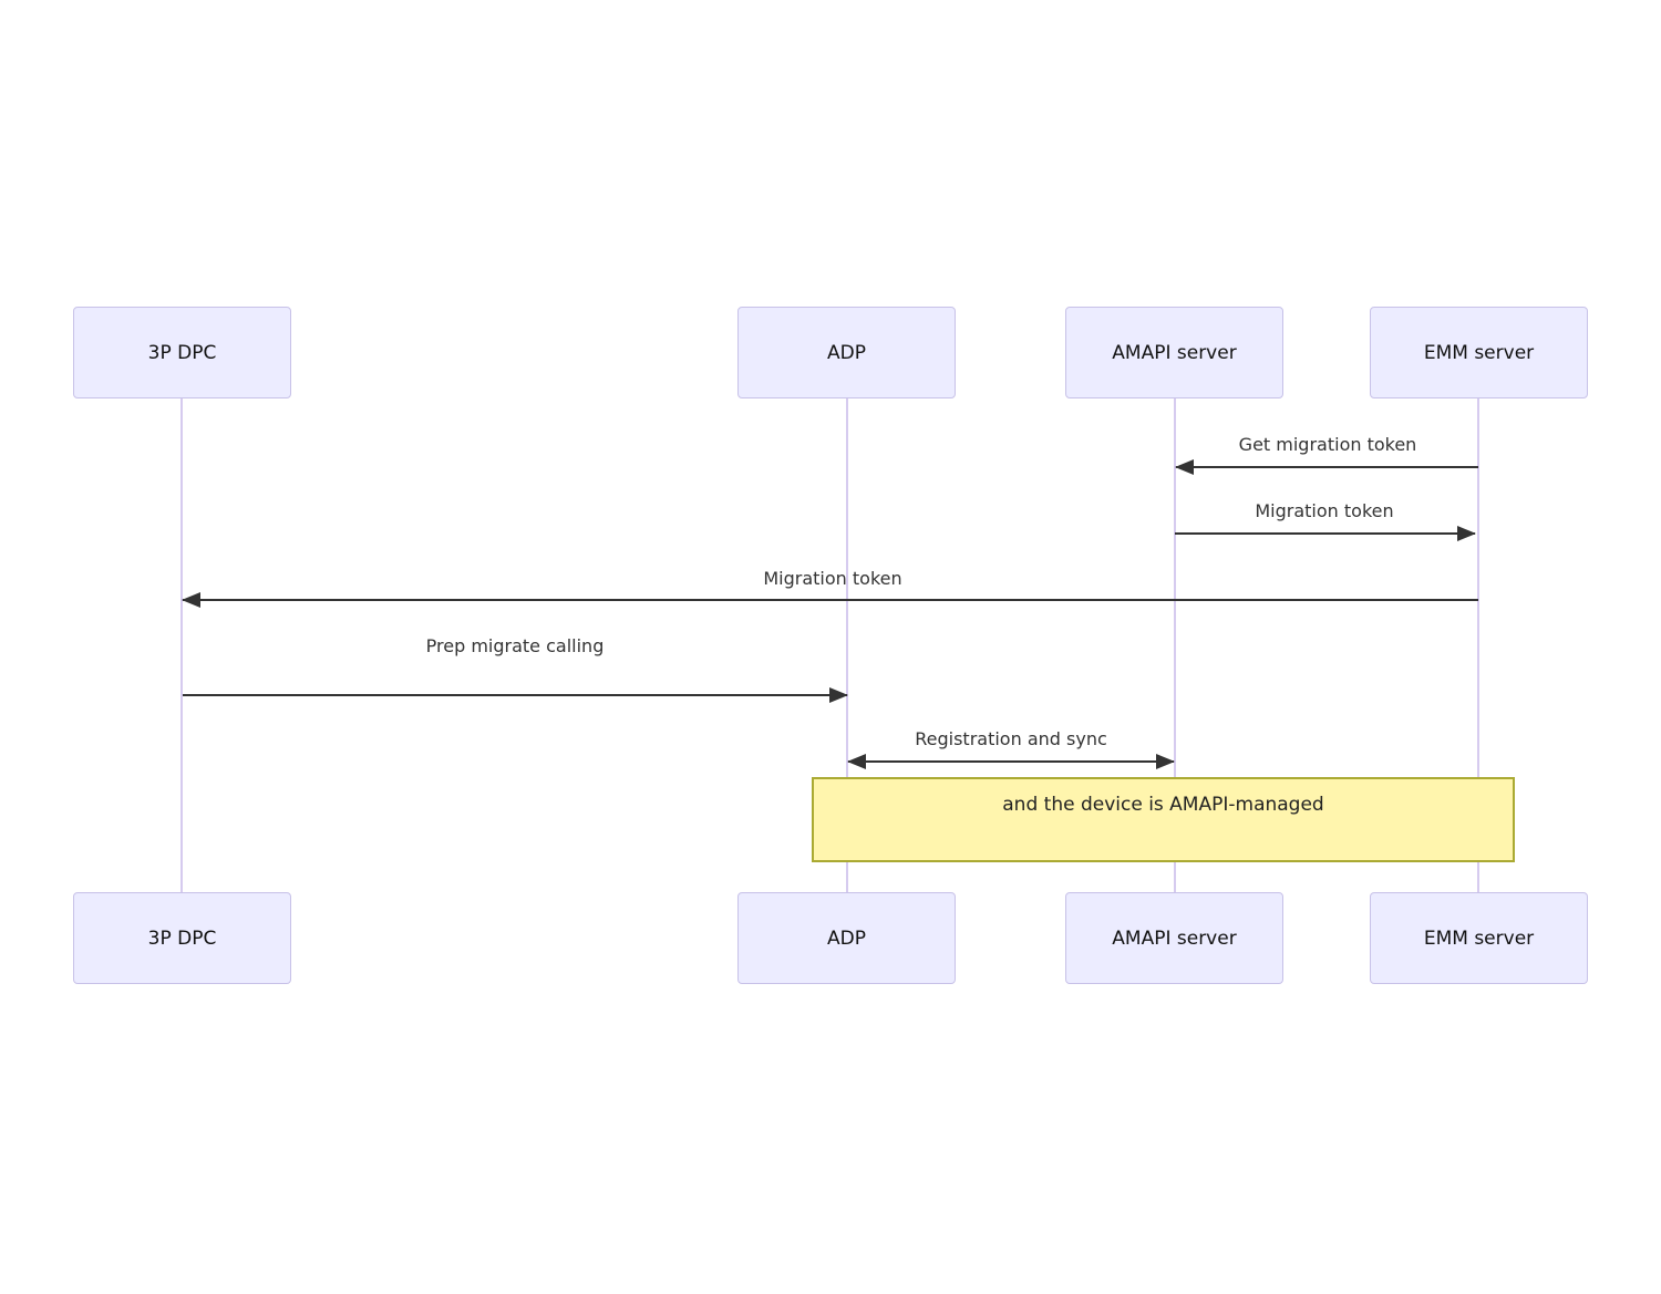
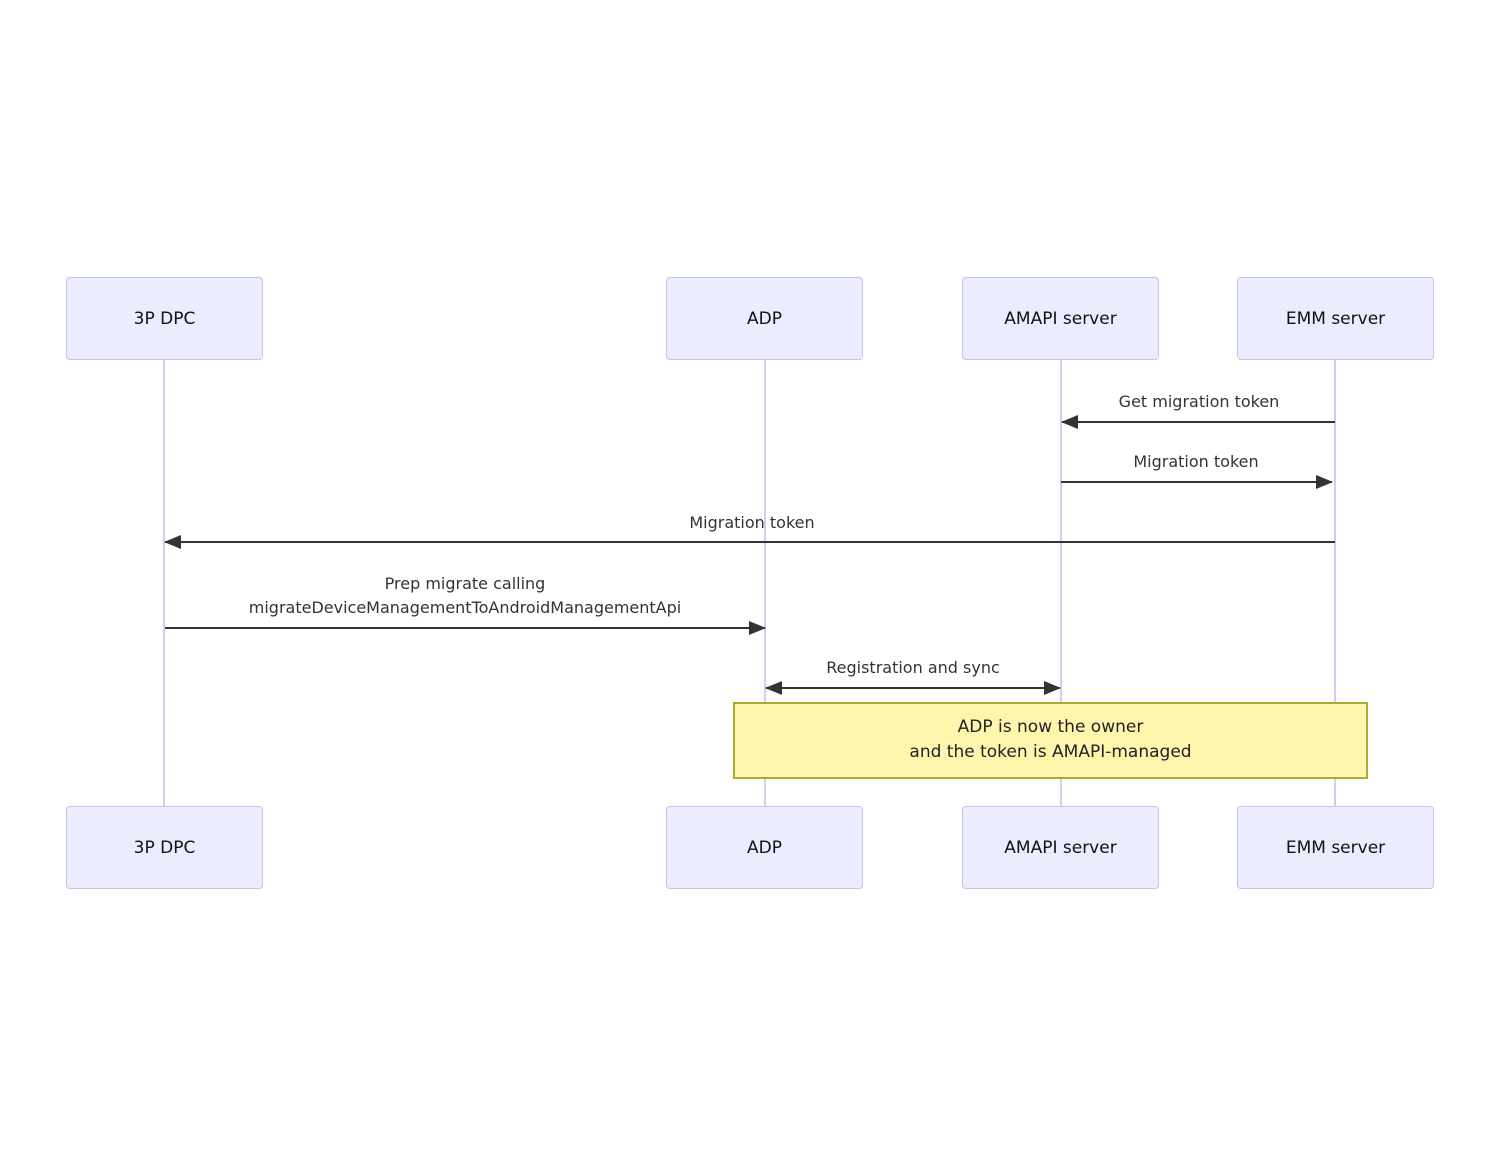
  3P DPC
  ADP
  AMAPI server
  EMM server
  Get migration token
  Migration token
  Migration token
  Prep migrate calling
+ migrateDeviceManagementToAndroidManagementApi
  Registration and sync
+ ADP is now the owner
- and the device is AMAPI-managed
+ and the token is AMAPI-managed
  3P DPC
  ADP
  AMAPI server
  EMM server
